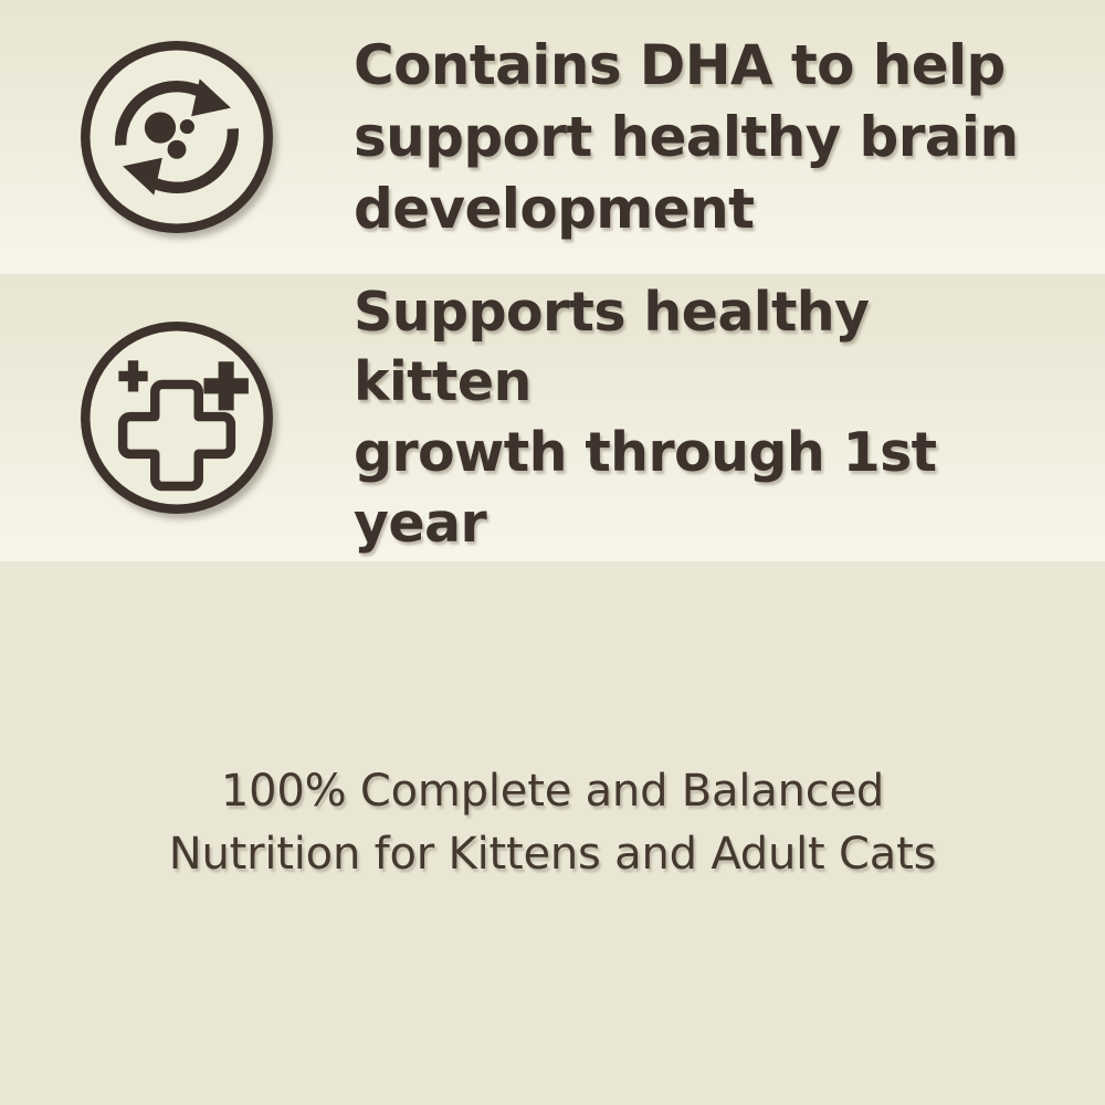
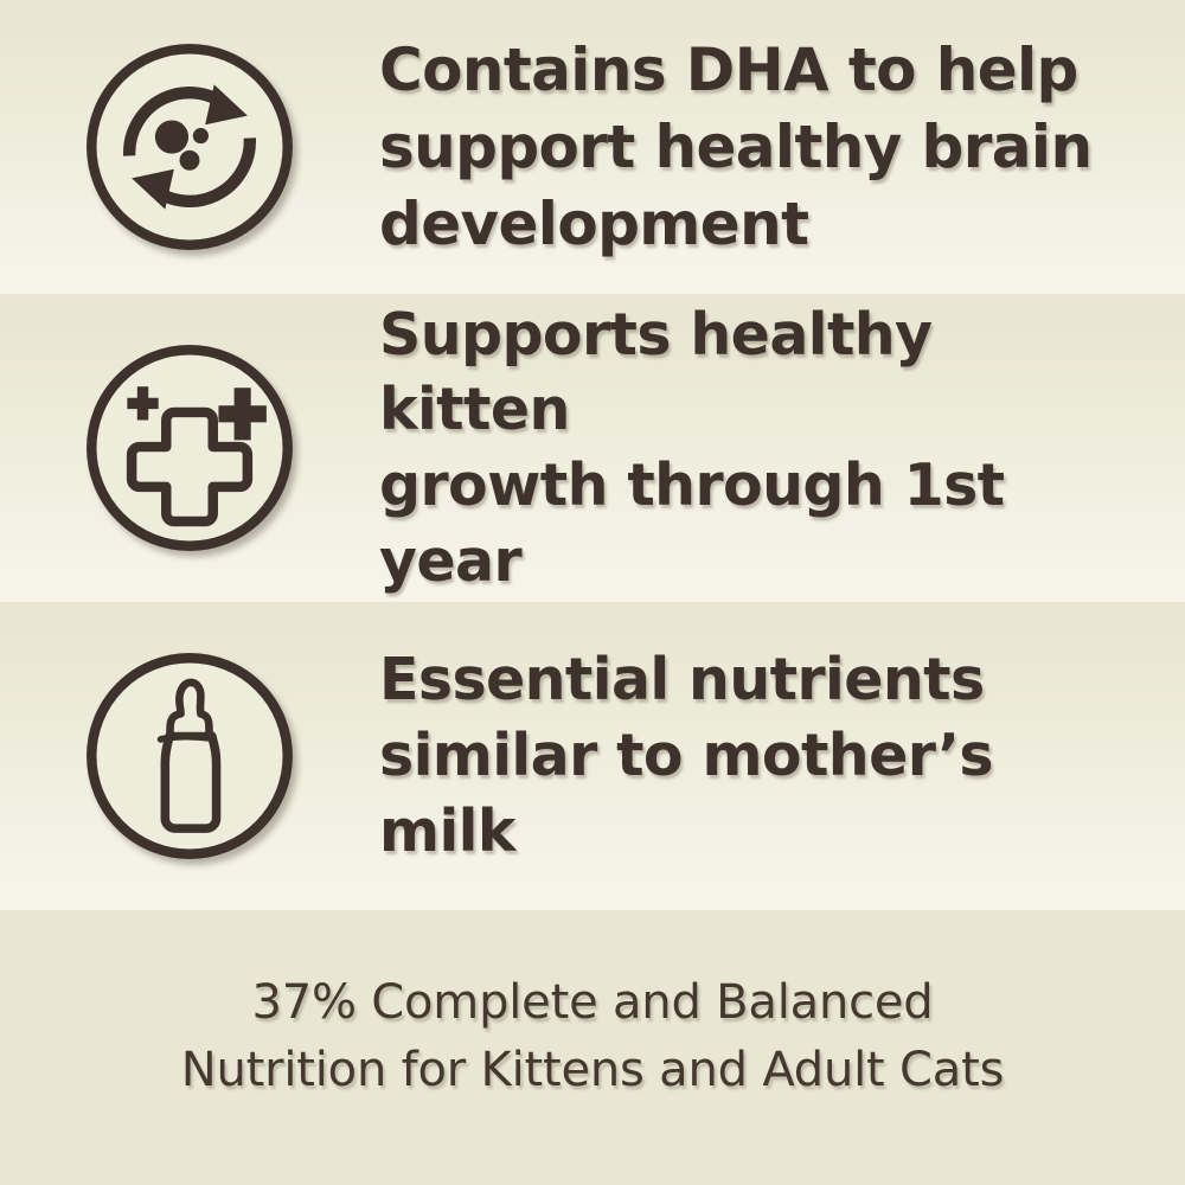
  Contains DHA to help
  support healthy brain
  development
  Supports healthy kitten
  growth through 1st year
+ Essential nutrients
+ similar to mother’s milk
- 100% Complete and Balanced
+ 37% Complete and Balanced
  Nutrition for Kittens and Adult Cats
